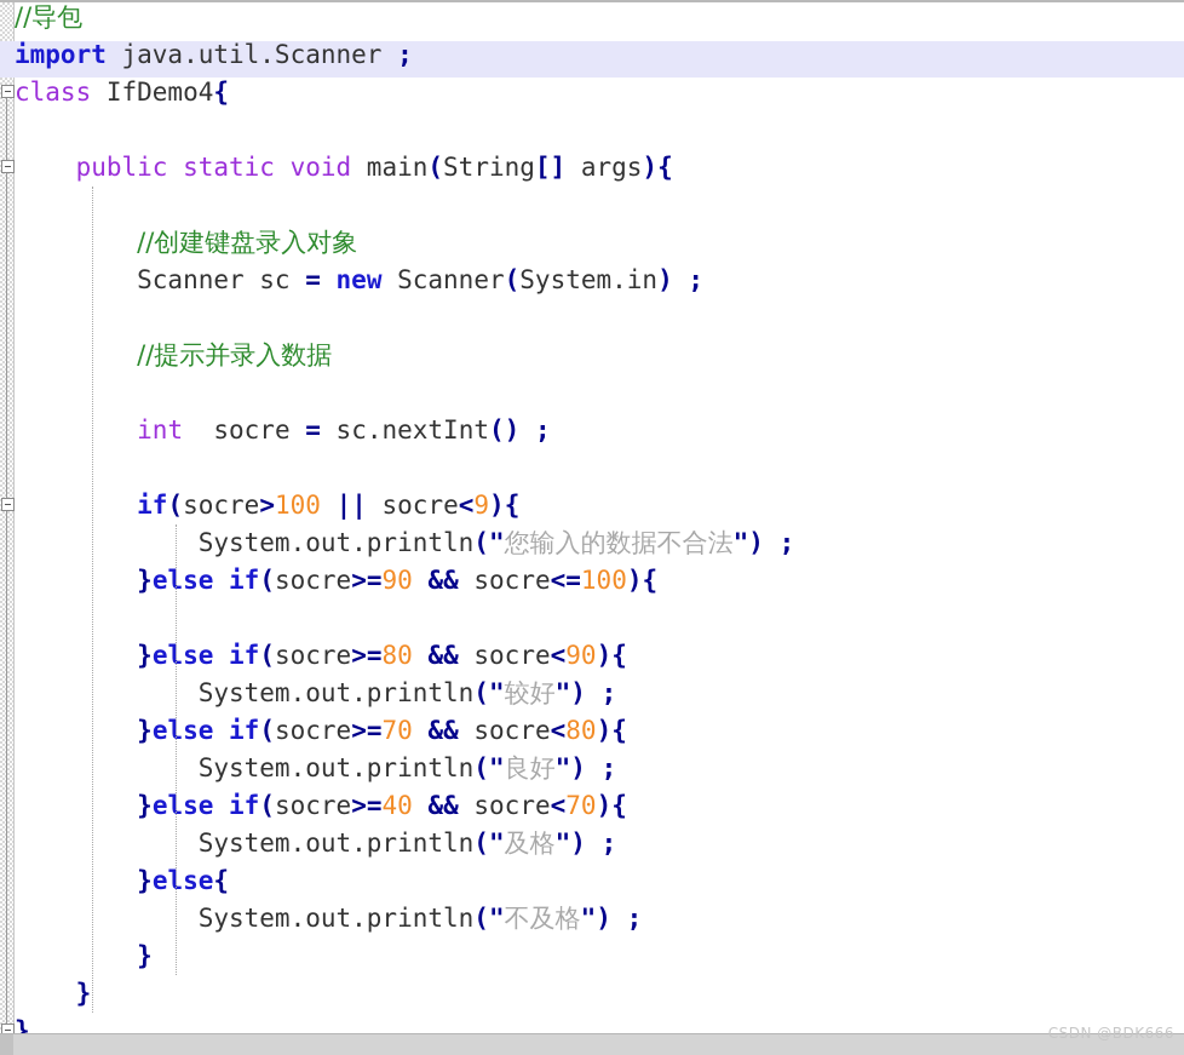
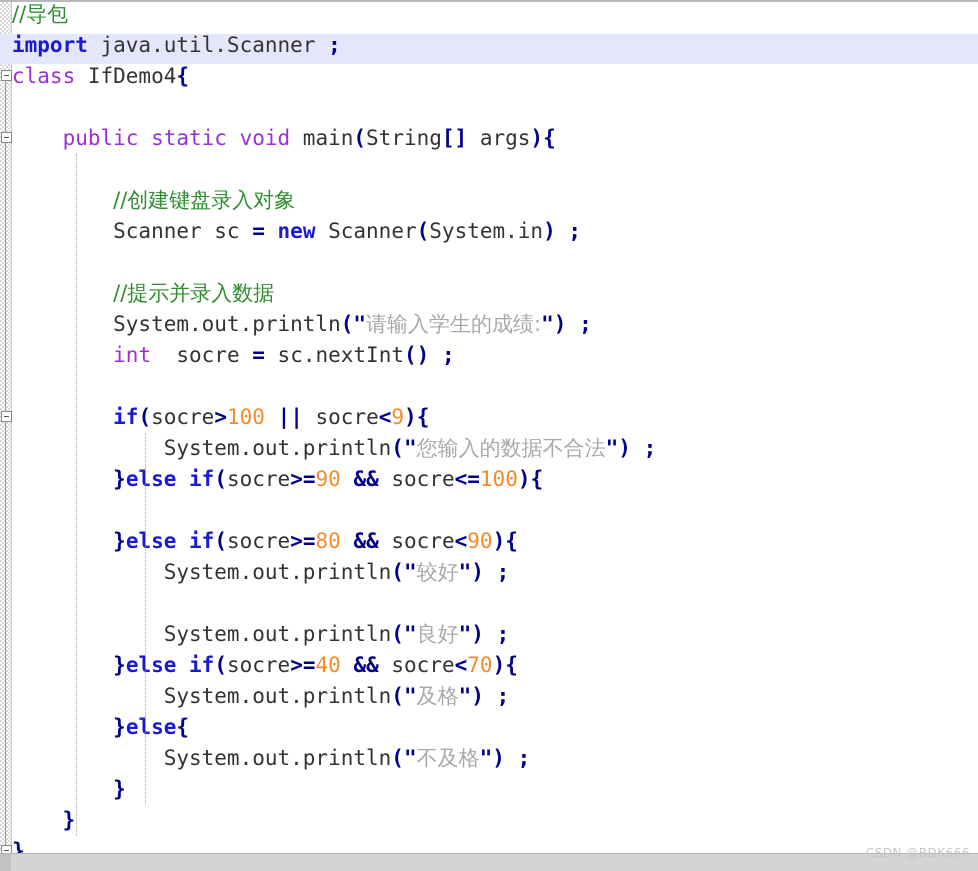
  //导包
  import java.util.Scanner ;
  class IfDemo4{
  public static void main(String[] args){
  //创建键盘录入对象
  Scanner sc = new Scanner(System.in) ;
  //提示并录入数据
+ System.out.println("请输入学生的成绩:") ;
  int socre = sc.nextInt() ;
  if(socre>100 || socre<9){
  System.out.println("您输入的数据不合法") ;
  }else if(socre>=90 && socre<=100){
  }else if(socre>=80 && socre<90){
  System.out.println("较好") ;
- }else if(socre>=70 && socre<80){
  System.out.println("良好") ;
  }else if(socre>=40 && socre<70){
  System.out.println("及格") ;
  }else{
  System.out.println("不及格") ;
  }
  }
  }
  CSDN @BDK666
